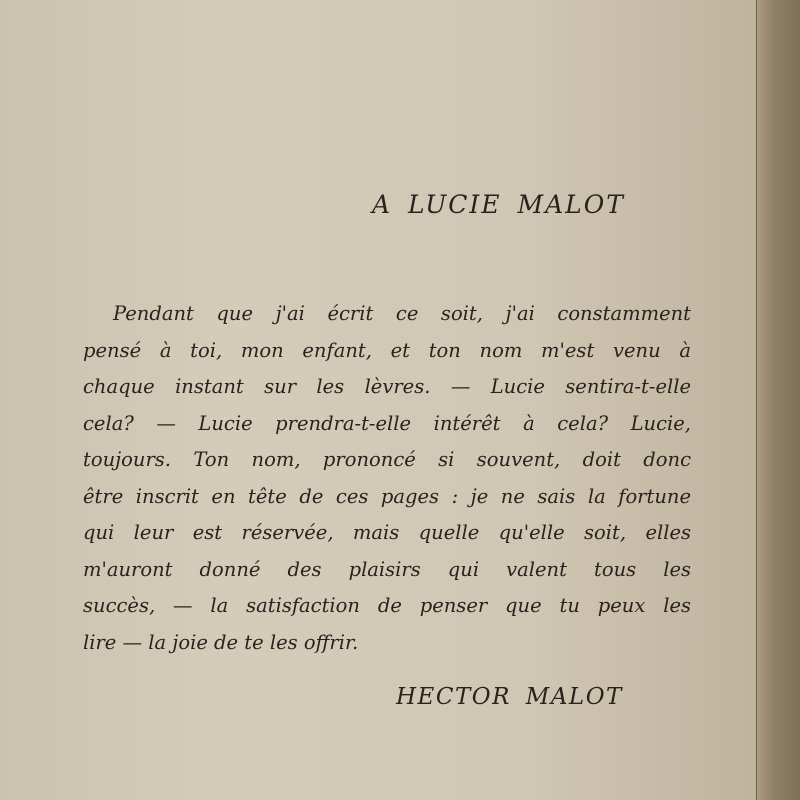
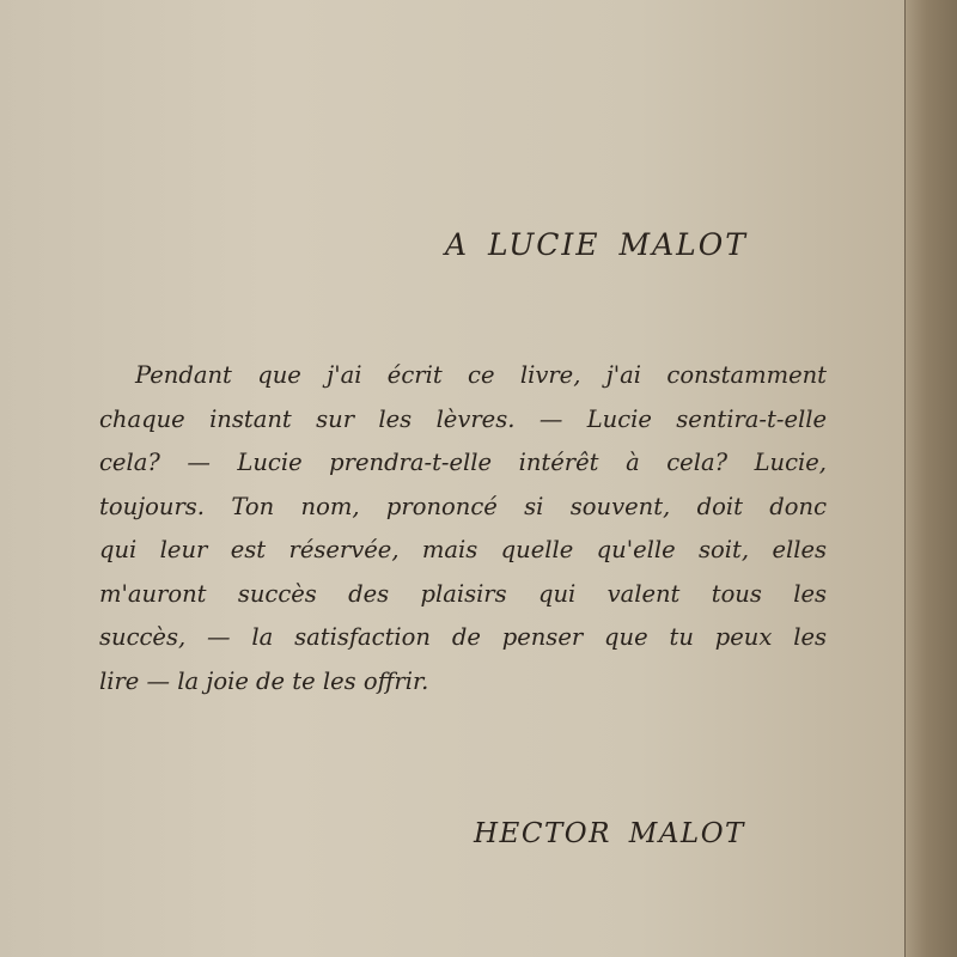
  A LUCIE MALOT
- Pendant que j'ai écrit ce soit, j'ai constamment
+ Pendant que j'ai écrit ce livre, j'ai constamment
- pensé à toi, mon enfant, et ton nom m'est venu à
  chaque instant sur les lèvres. — Lucie sentira-t-elle
  cela? — Lucie prendra-t-elle intérêt à cela? Lucie,
  toujours. Ton nom, prononcé si souvent, doit donc
- être inscrit en tête de ces pages : je ne sais la fortune
  qui leur est réservée, mais quelle qu'elle soit, elles
- m'auront donné des plaisirs qui valent tous les
+ m'auront succès des plaisirs qui valent tous les
  succès, — la satisfaction de penser que tu peux les
  lire — la joie de te les offrir.
  HECTOR MALOT
